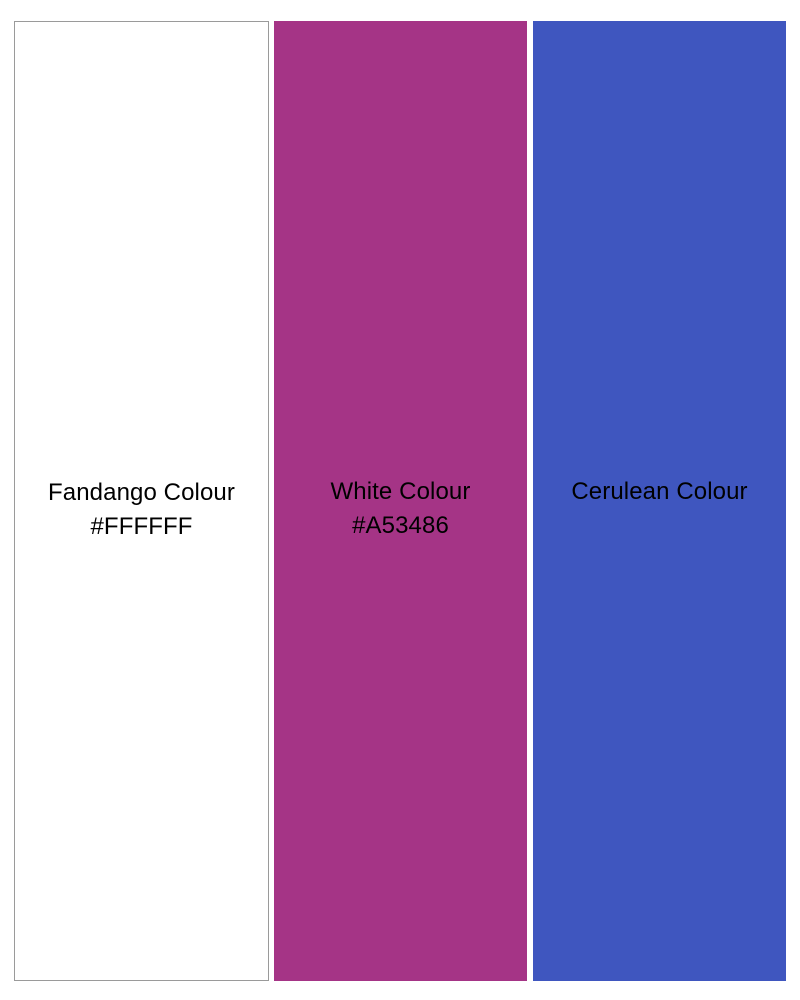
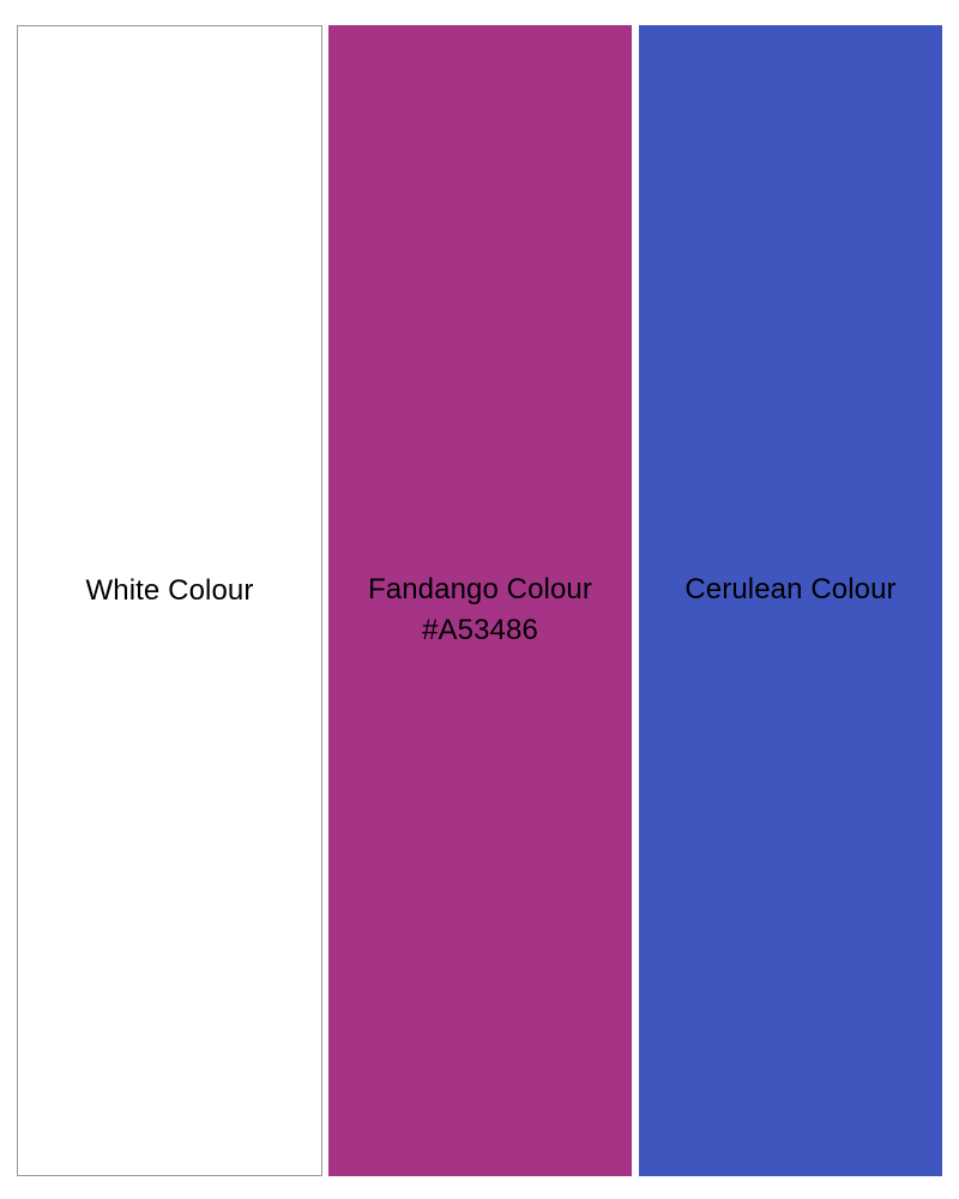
- Fandango Colour
+ White Colour
- #FFFFFF
- White Colour
+ Fandango Colour
  #A53486
  Cerulean Colour
